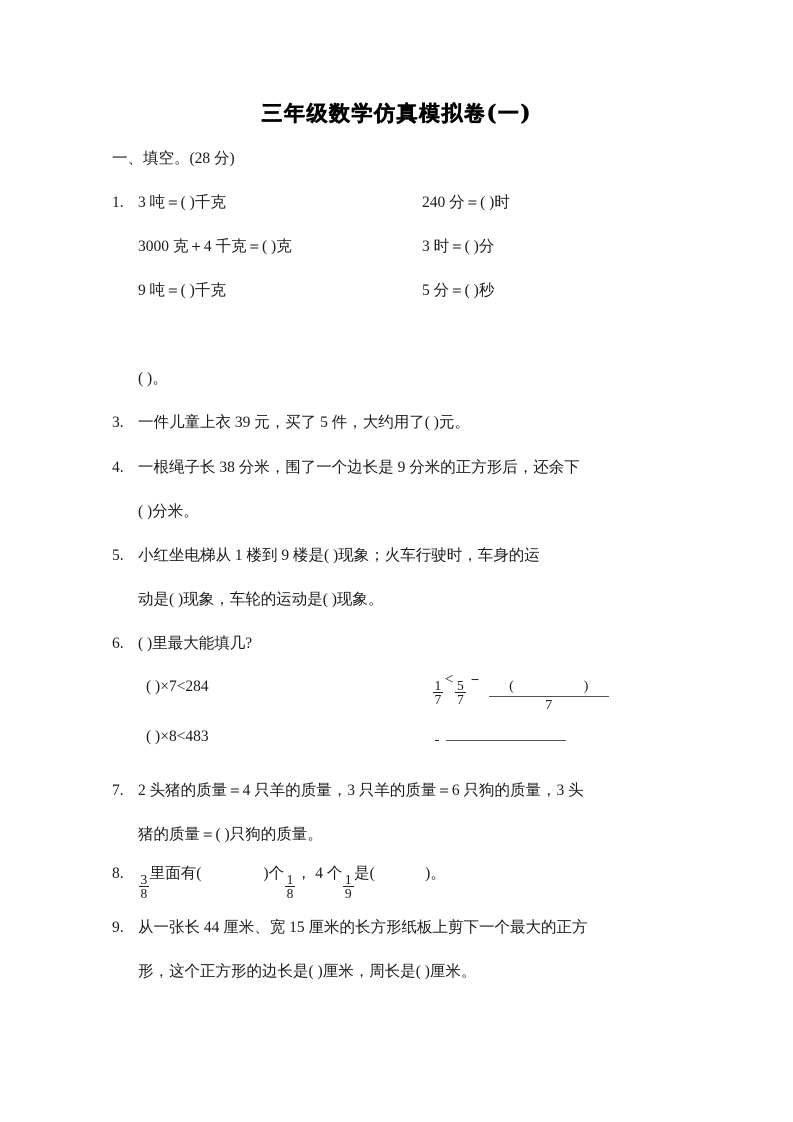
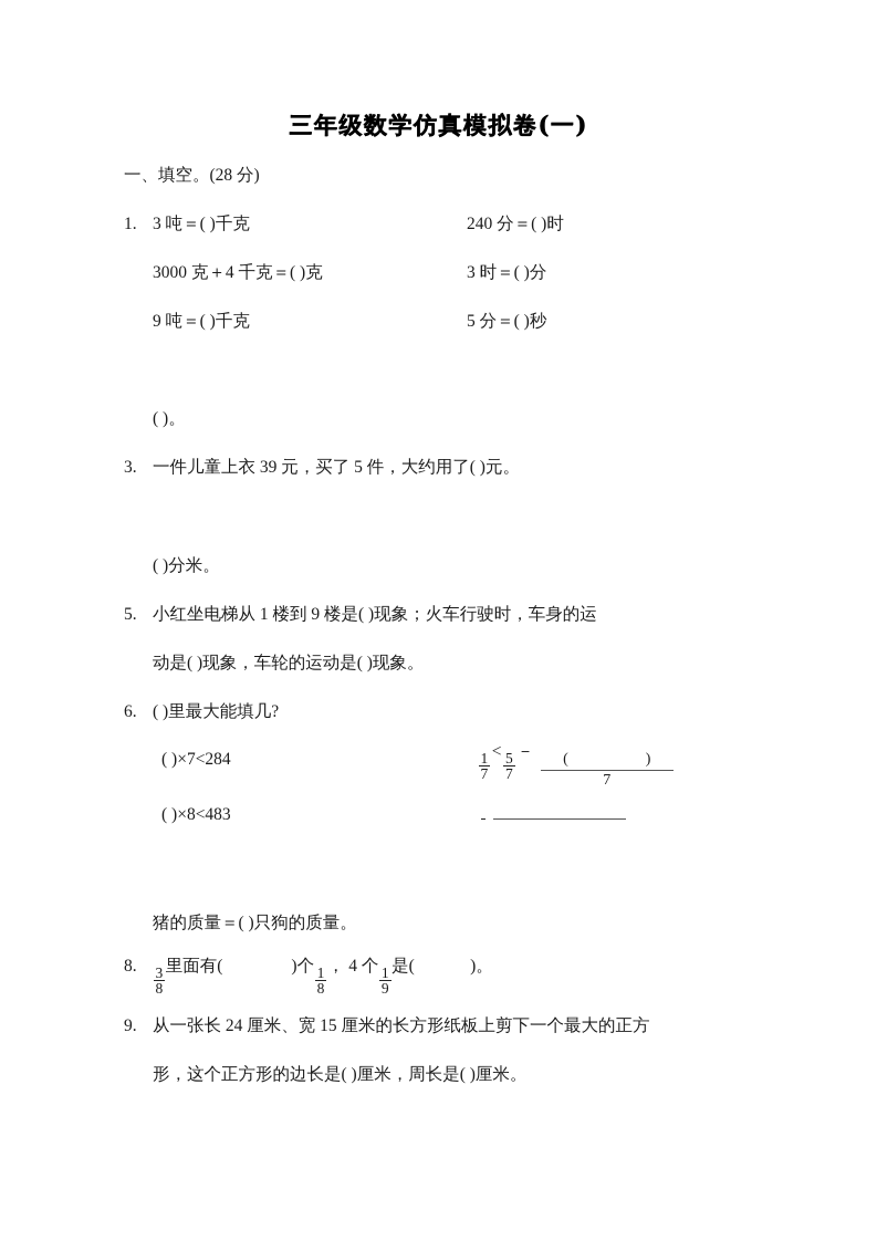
  三年级数学仿真模拟卷(一)
  一、填空。(28 分)
  1. 3 吨＝( )千克
  240 分＝( )时
  3000 克＋4 千克＝( )克
  3 时＝( )分
  9 吨＝( )千克
  5 分＝( )秒
  ( )。
  3. 一件儿童上衣 39 元，买了 5 件，大约用了( )元。
- 4. 一根绳子长 38 分米，围了一个边长是 9 分米的正方形后，还余下
  ( )分米。
  5. 小红坐电梯从 1 楼到 9 楼是( )现象；火车行驶时，车身的运
  动是( )现象，车轮的运动是( )现象。
  6. ( )里最大能填几?
  ( )×7<284
  1
  7
  <
  5
  7
  －
  ( )
  7
  ( )×8<483
- 7. 2 头猪的质量＝4 只羊的质量，3 只羊的质量＝6 只狗的质量，3 头
  猪的质量＝( )只狗的质量。
  8.
  3
  8
  里面有( )个
  1
  8
  ， 4 个
  1
  9
  是( )。
- 9. 从一张长 44 厘米、宽 15 厘米的长方形纸板上剪下一个最大的正方
+ 9. 从一张长 24 厘米、宽 15 厘米的长方形纸板上剪下一个最大的正方
  形，这个正方形的边长是( )厘米，周长是( )厘米。
